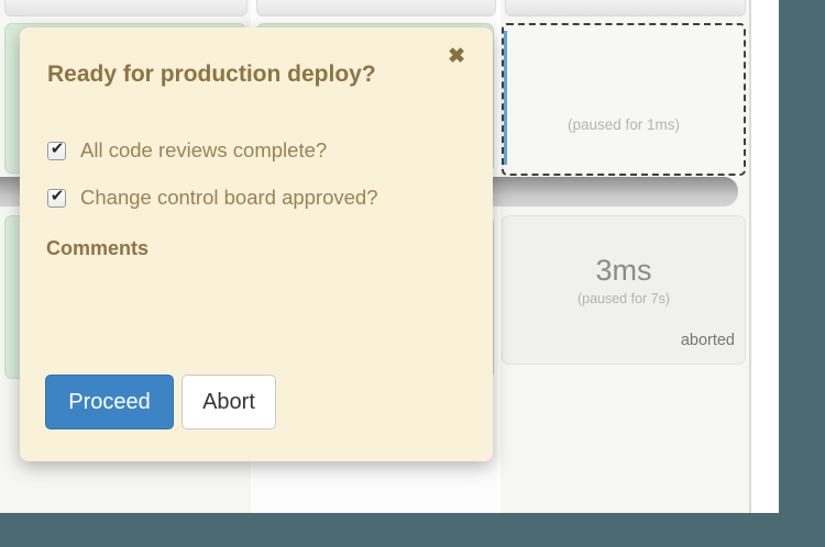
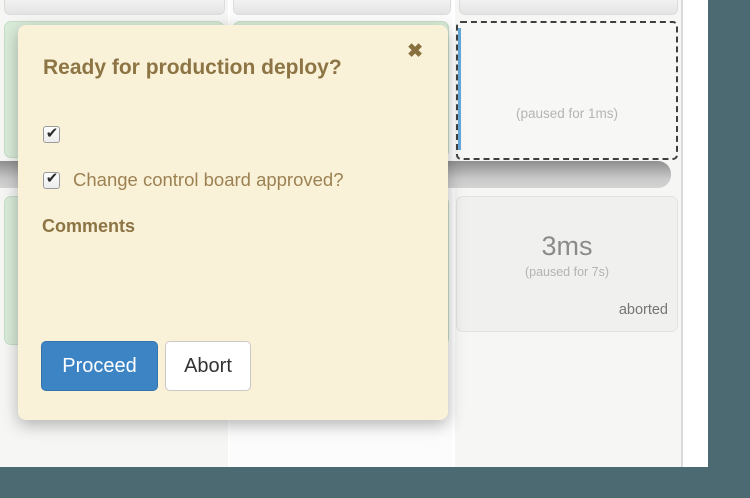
  (paused for 1ms)
  3ms
  (paused for 7s)
  aborted
  ✖
  Ready for production deploy?
  ✔
- All code reviews complete?
  ✔
  Change control board approved?
  Comments
  Proceed
  Abort
